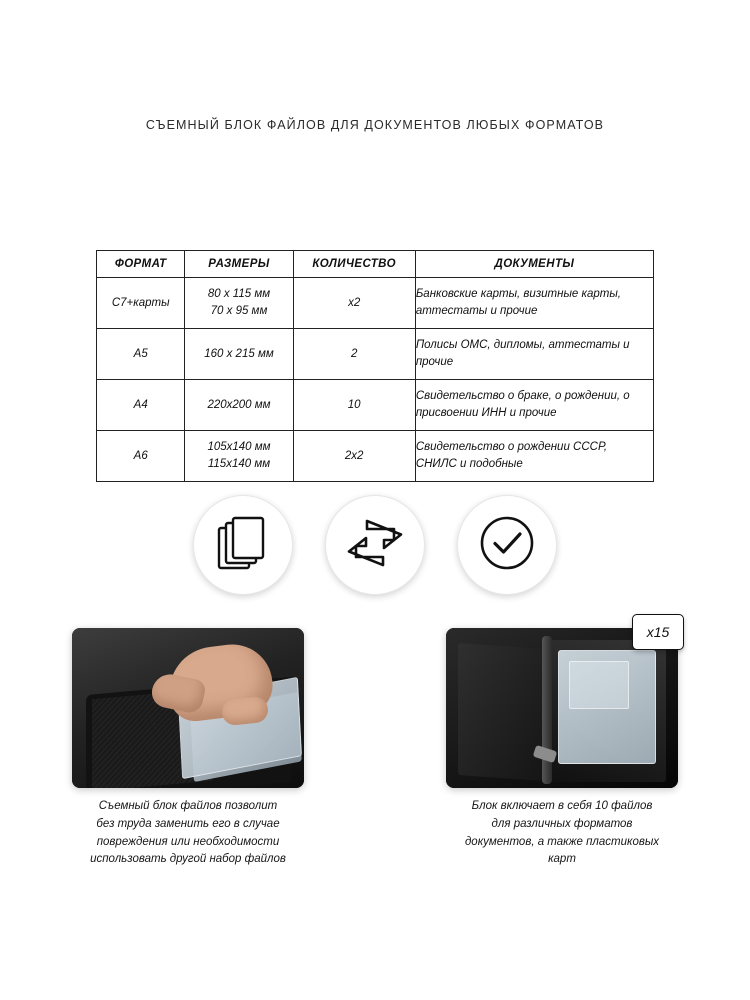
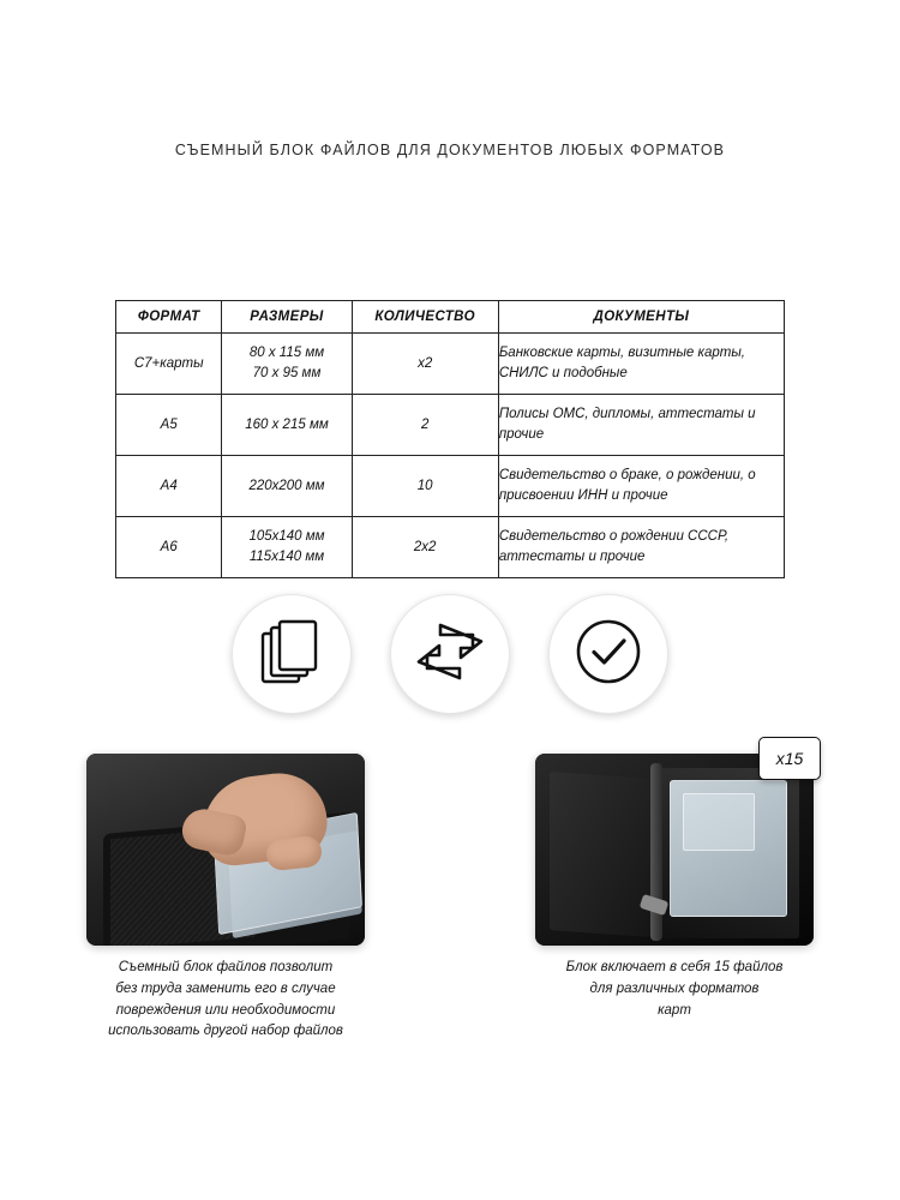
  СЪЕМНЫЙ БЛОК ФАЙЛОВ ДЛЯ ДОКУМЕНТОВ ЛЮБЫХ ФОРМАТОВ
  ФОРМАТ	РАЗМЕРЫ	КОЛИЧЕСТВО	ДОКУМЕНТЫ
- C7+карты	80 x 115 мм 70 x 95 мм	x2	Банковские карты, визитные карты, аттестаты и прочие
+ C7+карты	80 x 115 мм 70 x 95 мм	x2	Банковские карты, визитные карты, СНИЛС и подобные
  А5	160 x 215 мм	2	Полисы ОМС, дипломы, аттестаты и прочие
  А4	220x200 мм	10	Свидетельство о браке, о рождении, о присвоении ИНН и прочие
- А6	105x140 мм 115x140 мм	2x2	Свидетельство о рождении СССР, СНИЛС и подобные
+ А6	105x140 мм 115x140 мм	2x2	Свидетельство о рождении СССР, аттестаты и прочие
  x15
  Съемный блок файлов позволит
  без труда заменить его в случае
  повреждения или необходимости
  использовать другой набор файлов
- Блок включает в себя 10 файлов
+ Блок включает в себя 15 файлов
  для различных форматов
- документов, а также пластиковых
  карт
